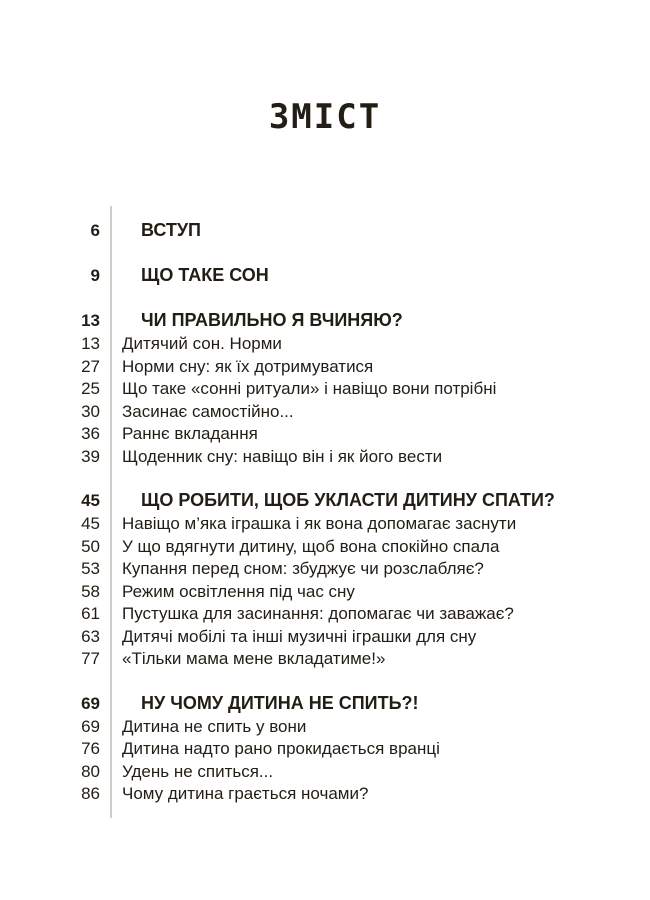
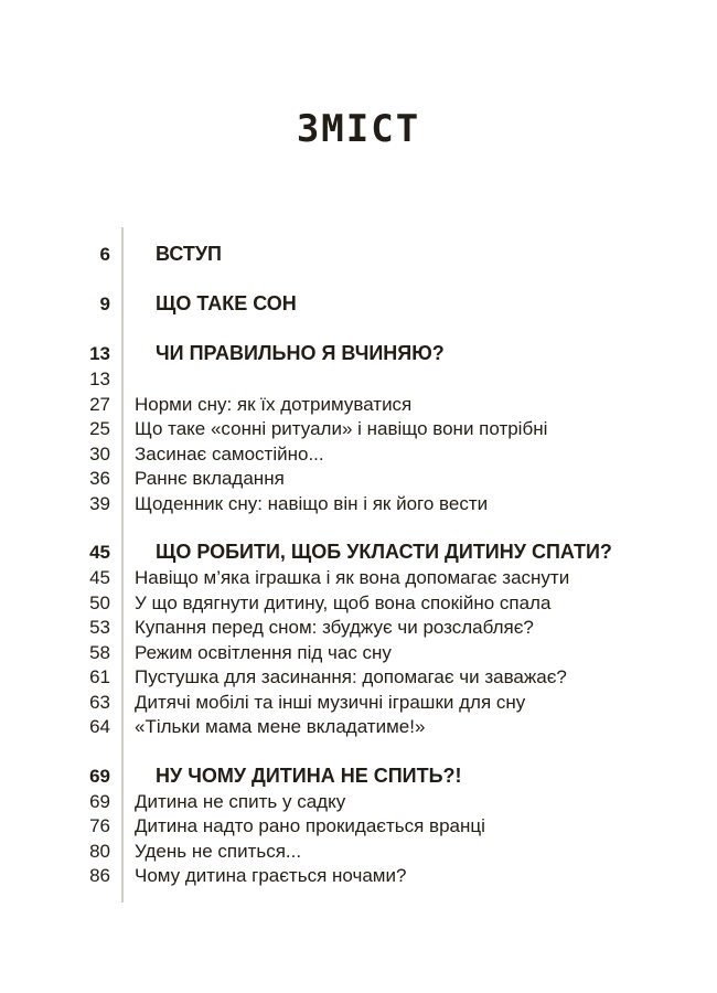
  ЗМІСТ
  6
  ВСТУП
  9
  ЩО ТАКЕ СОН
  13
  ЧИ ПРАВИЛЬНО Я ВЧИНЯЮ?
  13
- Дитячий сон. Норми
  27
  Норми сну: як їх дотримуватися
  25
  Що таке «сонні ритуали» і навіщо вони потрібні
  30
  Засинає самостійно...
  36
  Раннє вкладання
  39
  Щоденник сну: навіщо він і як його вести
  45
  ЩО РОБИТИ, ЩОБ УКЛАСТИ ДИТИНУ СПАТИ?
  45
  Навіщо м’яка іграшка і як вона допомагає заснути
  50
  У що вдягнути дитину, щоб вона спокійно спала
  53
  Купання перед сном: збуджує чи розслабляє?
  58
  Режим освітлення під час сну
  61
  Пустушка для засинання: допомагає чи заважає?
  63
  Дитячі мобілі та інші музичні іграшки для сну
- 77
+ 64
  «Тільки мама мене вкладатиме!»
  69
  НУ ЧОМУ ДИТИНА НЕ СПИТЬ?!
  69
- Дитина не спить у вони
+ Дитина не спить у садку
  76
  Дитина надто рано прокидається вранці
  80
  Удень не спиться...
  86
  Чому дитина грається ночами?
